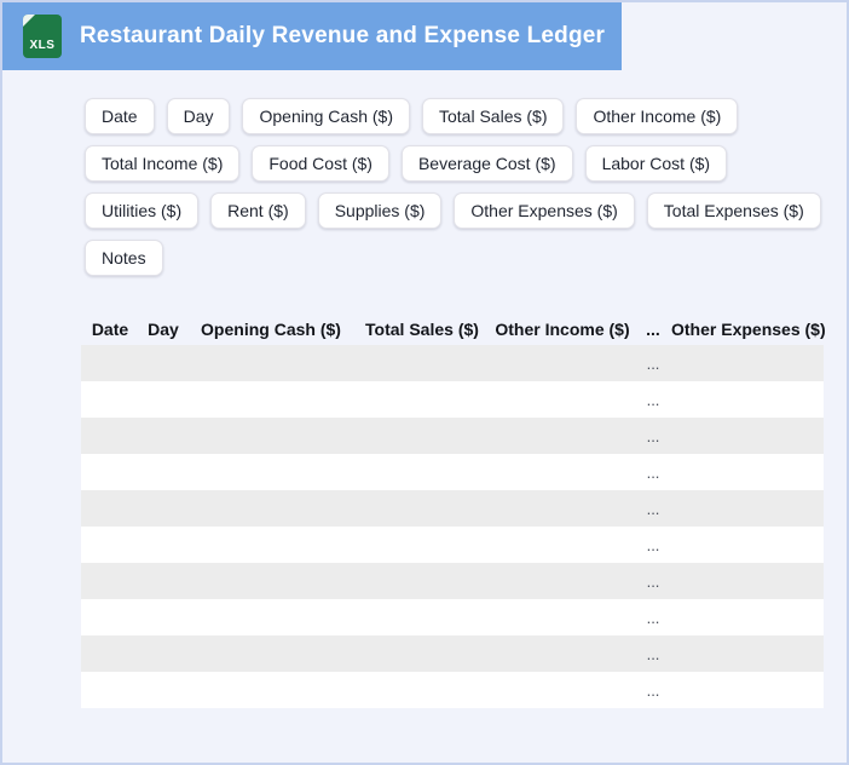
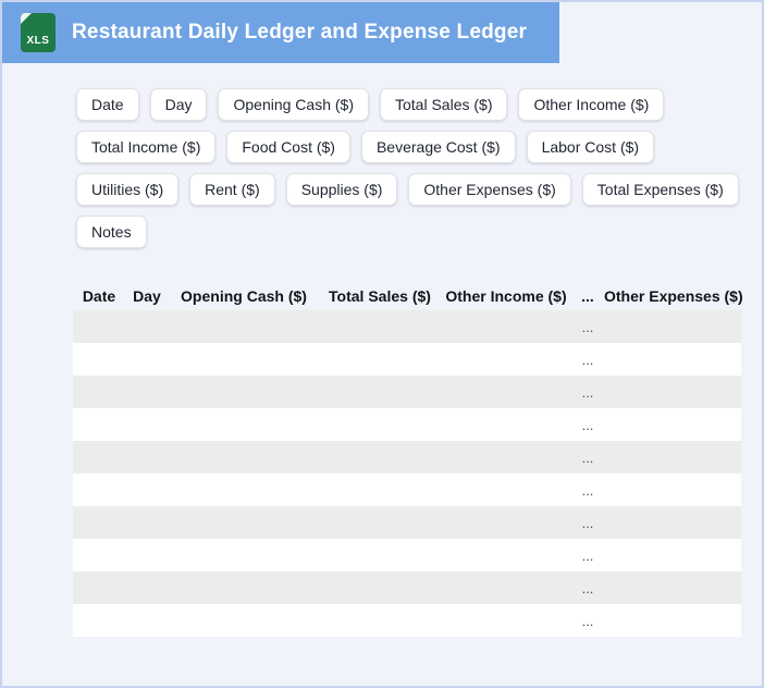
  XLS
- Restaurant Daily Revenue and Expense Ledger
+ Restaurant Daily Ledger and Expense Ledger
  Date
  Day
  Opening Cash ($)
  Total Sales ($)
  Other Income ($)
  Total Income ($)
  Food Cost ($)
  Beverage Cost ($)
  Labor Cost ($)
  Utilities ($)
  Rent ($)
  Supplies ($)
  Other Expenses ($)
  Total Expenses ($)
  Notes
  Date
  Day
  Opening Cash ($)
  Total Sales ($)
  Other Income ($)
  ...
  Other Expenses ($)
  ...
  ...
  ...
  ...
  ...
  ...
  ...
  ...
  ...
  ...
